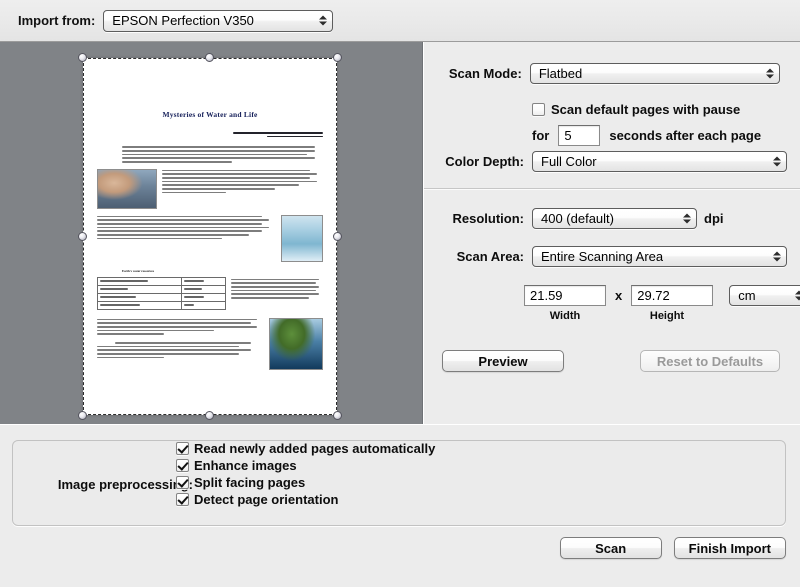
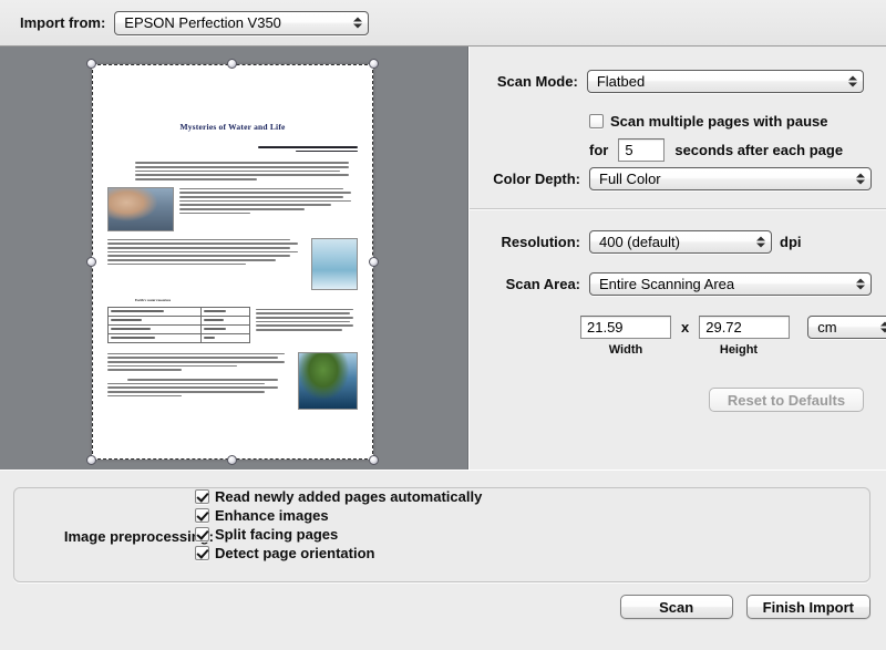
  Import from:
  EPSON Perfection V350
  Mysteries of Water and Life
  Scan Mode:
  Flatbed
- Scan default pages with pause
+ Scan multiple pages with pause
  for
  5
  seconds after each page
  Color Depth:
  Full Color
  Resolution:
  400 (default)
  dpi
  Scan Area:
  Entire Scanning Area
  21.59
  x
  29.72
  cm
  Width
  Height
- Preview
  Reset to Defaults
  Image preprocessi:
  Read newly added pages automatically
  Enhance images
  Split facing pages
  Detect page orientation
  Scan
  Finish Import
